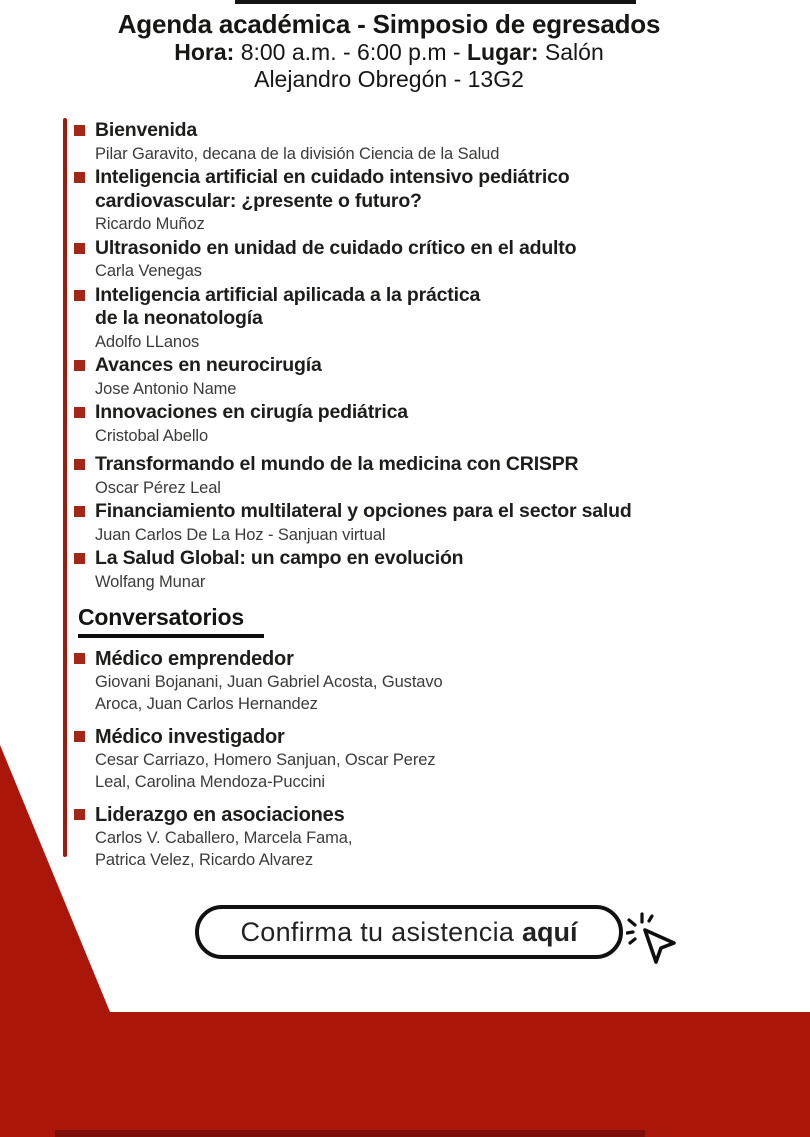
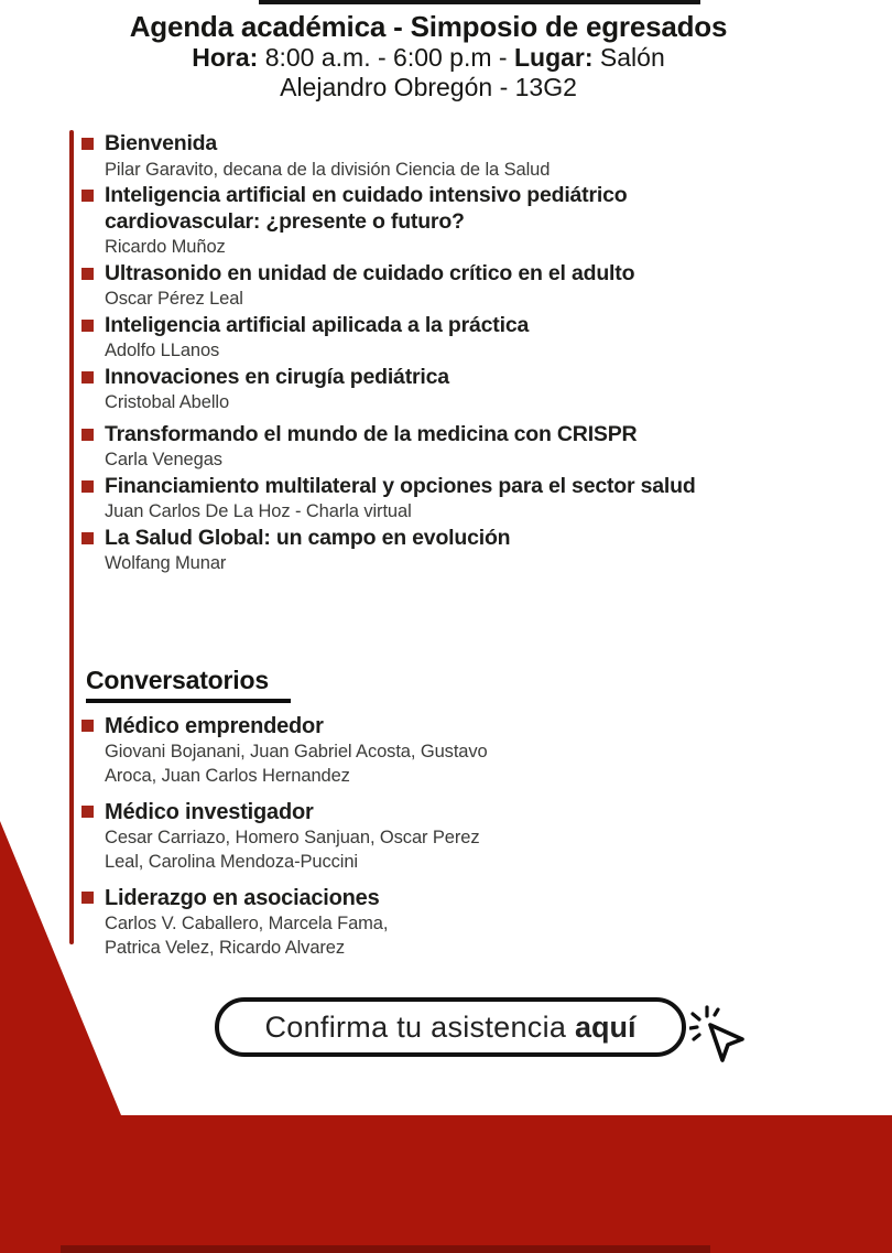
  Agenda académica - Simposio de egresados
  Hora: 8:00 a.m. - 6:00 p.m - Lugar: Salón
  Alejandro Obregón - 13G2
  Bienvenida
  Pilar Garavito, decana de la división Ciencia de la Salud
  Inteligencia artificial en cuidado intensivo pediátrico
  cardiovascular: ¿presente o futuro?
  Ricardo Muñoz
  Ultrasonido en unidad de cuidado crítico en el adulto
- Carla Venegas
+ Oscar Pérez Leal
  Inteligencia artificial apilicada a la práctica
- de la neonatología
  Adolfo LLanos
- Avances en neurocirugía
- Jose Antonio Name
  Innovaciones en cirugía pediátrica
  Cristobal Abello
  Transformando el mundo de la medicina con CRISPR
- Oscar Pérez Leal
+ Carla Venegas
  Financiamiento multilateral y opciones para el sector salud
- Juan Carlos De La Hoz - Sanjuan virtual
+ Juan Carlos De La Hoz - Charla virtual
  La Salud Global: un campo en evolución
  Wolfang Munar
  Conversatorios
  Médico emprendedor
  Giovani Bojanani, Juan Gabriel Acosta, Gustavo
  Aroca, Juan Carlos Hernandez
  Médico investigador
  Cesar Carriazo, Homero Sanjuan, Oscar Perez
  Leal, Carolina Mendoza-Puccini
  Liderazgo en asociaciones
  Carlos V. Caballero, Marcela Fama,
  Patrica Velez, Ricardo Alvarez
  Confirma tu asistencia aquí
